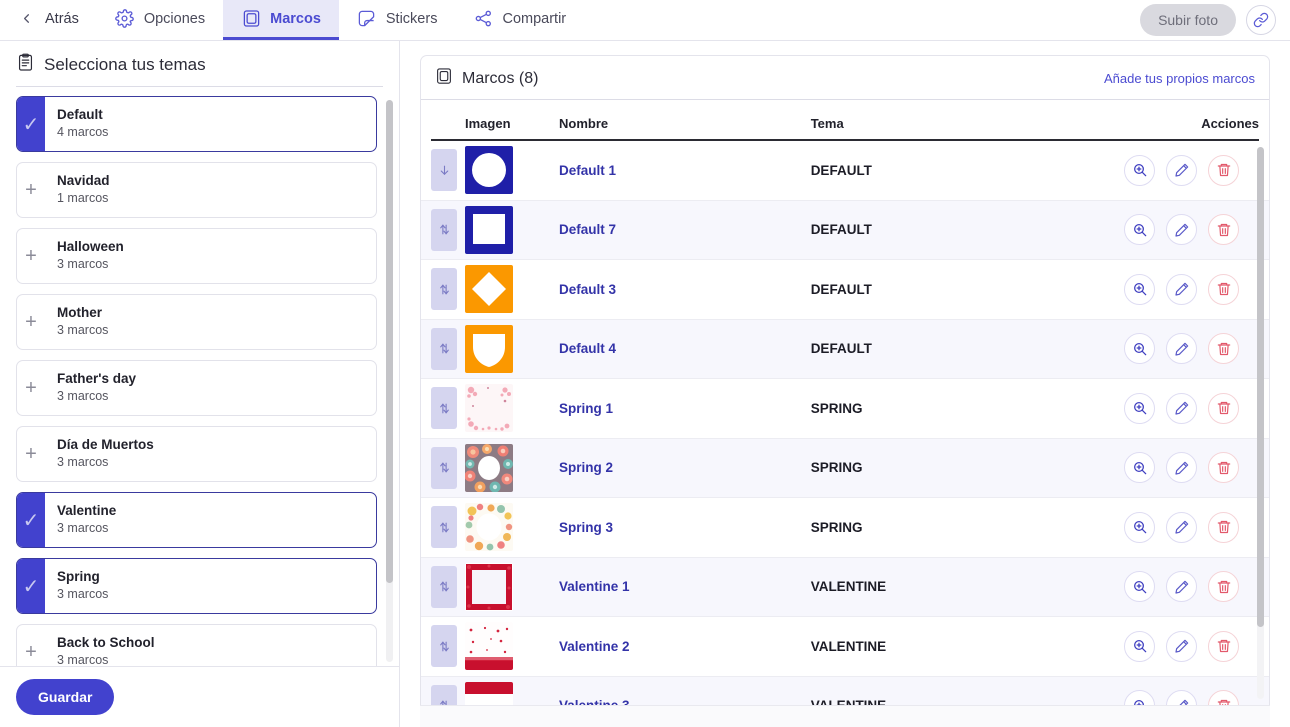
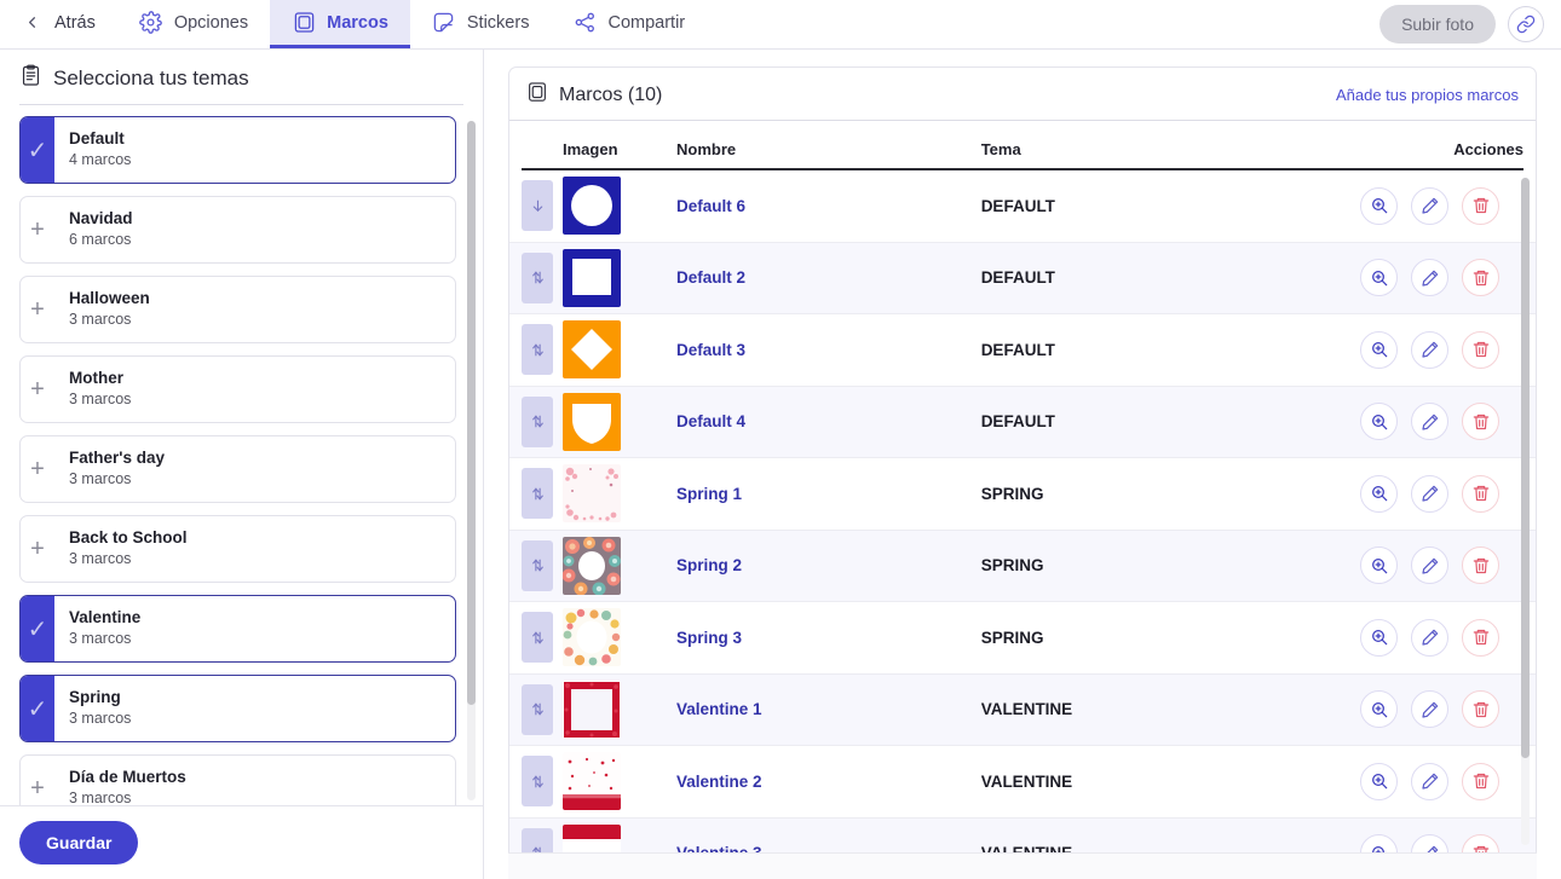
  Atrás
  Opciones
  Marcos
  Stickers
  Compartir
  Subir foto
  Selecciona tus temas
  ✓
  Default
  4 marcos
  +
  Navidad
- 1 marcos
+ 6 marcos
  +
  Halloween
  3 marcos
  +
  Mother
  3 marcos
  +
  Father's day
  3 marcos
  +
- Día de Muertos
+ Back to School
  3 marcos
  ✓
  Valentine
  3 marcos
  ✓
  Spring
  3 marcos
  +
- Back to School
+ Día de Muertos
  3 marcos
  Guardar
- Marcos (8)
+ Marcos (10)
  Añade tus propios marcos
  Imagen
  Nombre
  Tema
  Acciones
- Default 1
+ Default 6
  DEFAULT
- Default 7
+ Default 2
  DEFAULT
  Default 3
  DEFAULT
  Default 4
  DEFAULT
  Spring 1
  SPRING
  Spring 2
  SPRING
  Spring 3
  SPRING
  Valentine 1
  VALENTINE
  Valentine 2
  VALENTINE
